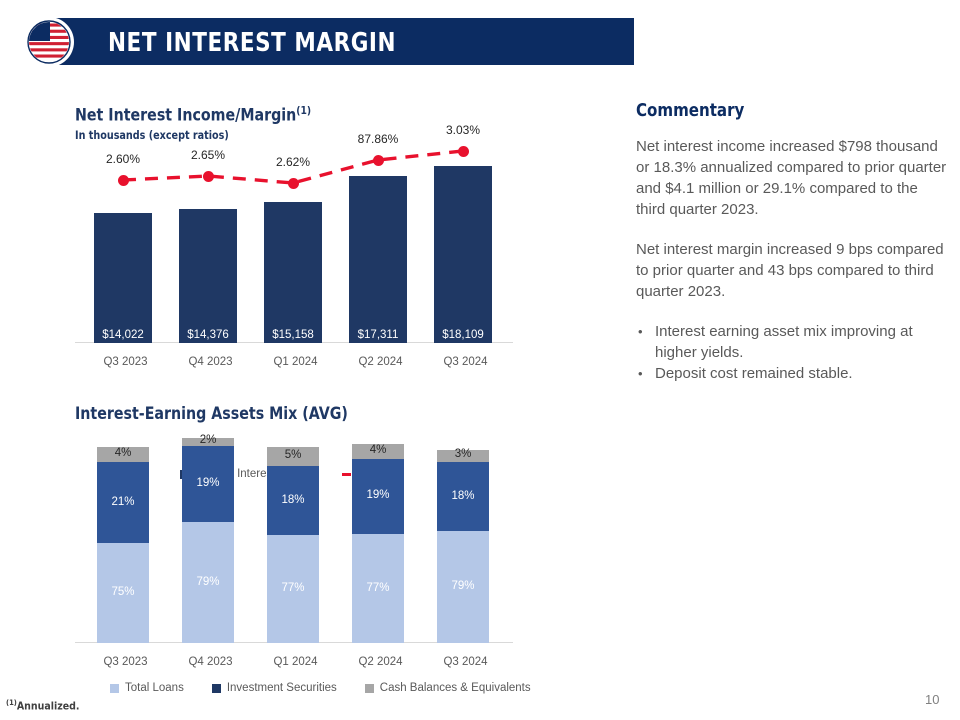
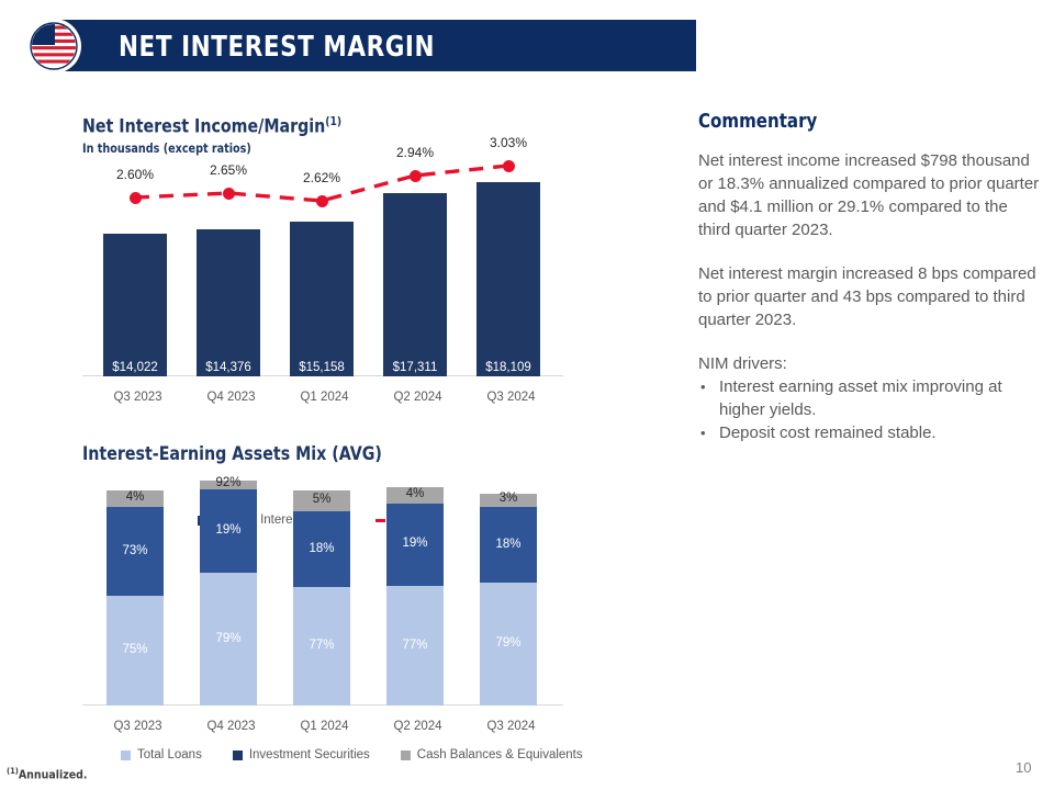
  NET INTEREST MARGIN
  Net Interest Income/Margin(1)
  In thousands (except ratios)
  $14,022
  Q3 2023
  $14,376
  Q4 2023
  $15,158
  Q1 2024
  $17,311
  Q2 2024
  $18,109
  Q3 2024
  2.60%
  2.65%
  2.62%
- 87.86%
+ 2.94%
  3.03%
  Interest-Earning Assets Mix (AVG)
  4%
- 21%
+ 73%
  75%
  Q3 2023
- 2%
+ 92%
  19%
  79%
  Q4 2023
  5%
  18%
  77%
  Q1 2024
  4%
  19%
  77%
  Q2 2024
  3%
  18%
  79%
  Q3 2024
  Total Loans
  Investment Securities
  Cash Balances & Equivalents
  Commentary
  Net interest income increased $798 thousand or 18.3% annualized compared to prior quarter and $4.1 million or 29.1% compared to the third quarter 2023.
- Net interest margin increased 9 bps compared to prior quarter and 43 bps compared to third quarter 2023.
+ Net interest margin increased 8 bps compared to prior quarter and 43 bps compared to third quarter 2023.
+ NIM drivers:
  Interest earning asset mix improving at higher yields.
  Deposit cost remained stable.
  (1)Annualized.
  10
